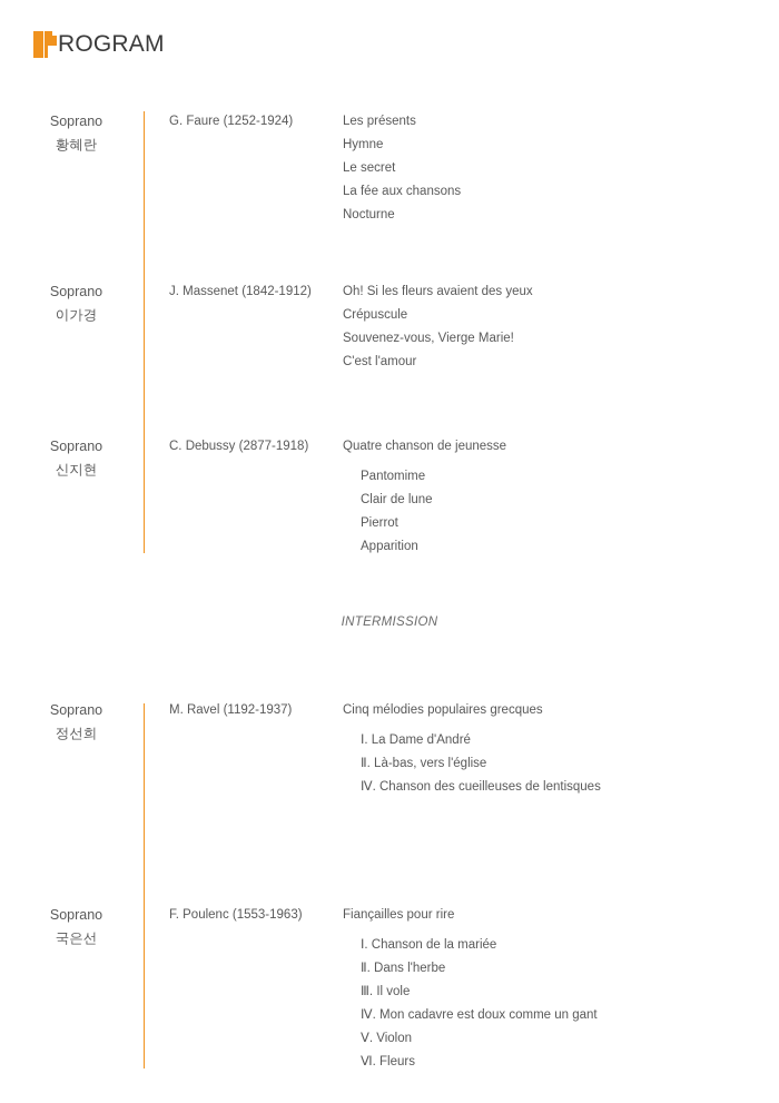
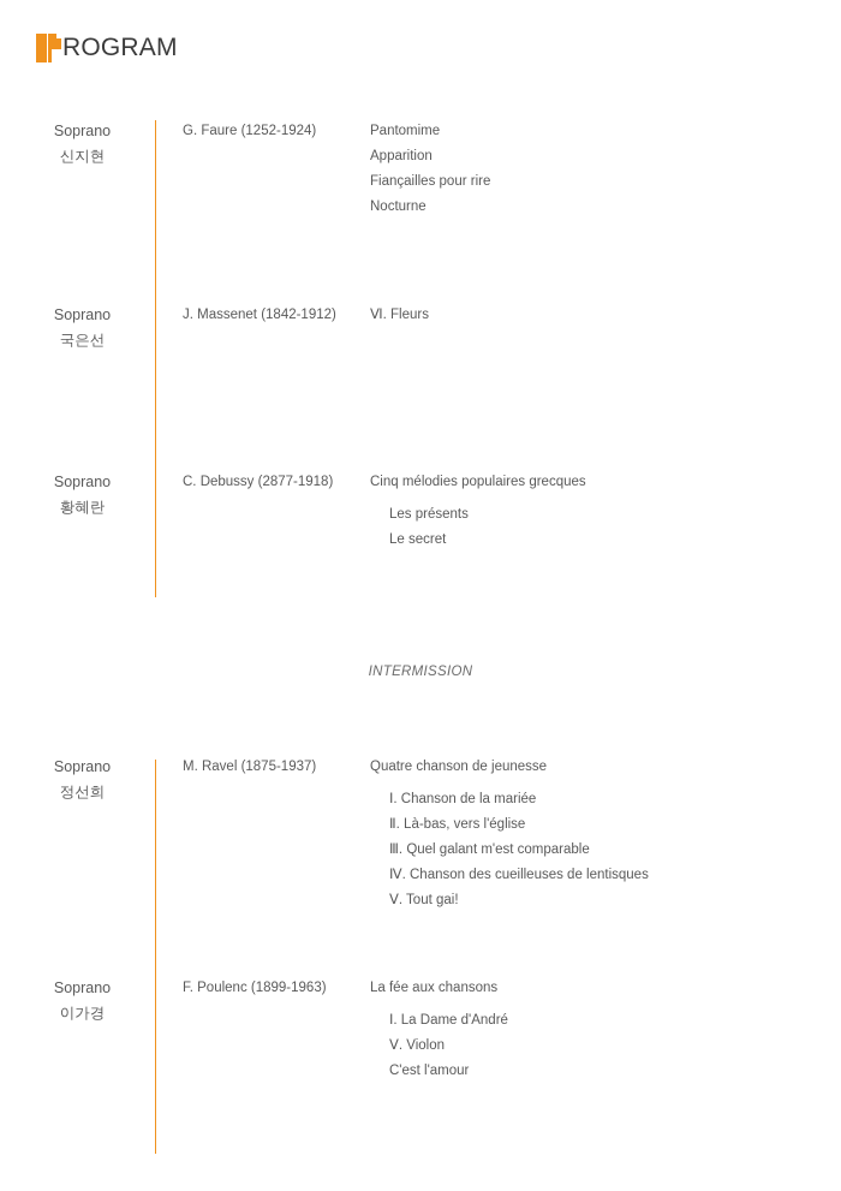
  ROGRAM
  Soprano
- 황혜란
+ 신지현
  G. Faure (1252-1924)
- Les présents
+ Pantomime
- Hymne
- Le secret
+ Apparition
- La fée aux chansons
+ Fiançailles pour rire
  Nocturne
  Soprano
- 이가경
+ 국은선
  J. Massenet (1842-1912)
- Oh! Si les fleurs avaient des yeux
- Crépuscule
- Souvenez-vous, Vierge Marie!
- C'est l'amour
+ Ⅵ. Fleurs
  Soprano
- 신지현
+ 황혜란
  C. Debussy (2877-1918)
- Quatre chanson de jeunesse
+ Cinq mélodies populaires grecques
- Pantomime
+ Les présents
- Clair de lune
- Pierrot
- Apparition
+ Le secret
  Soprano
  정선희
- M. Ravel (1192-1937)
+ M. Ravel (1875-1937)
- Cinq mélodies populaires grecques
+ Quatre chanson de jeunesse
- Ⅰ. La Dame d'André
+ Ⅰ. Chanson de la mariée
  Ⅱ. Là-bas, vers l'église
+ Ⅲ. Quel galant m'est comparable
  Ⅳ. Chanson des cueilleuses de lentisques
+ Ⅴ. Tout gai!
  Soprano
- 국은선
+ 이가경
- F. Poulenc (1553-1963)
+ F. Poulenc (1899-1963)
- Fiançailles pour rire
+ La fée aux chansons
- Ⅰ. Chanson de la mariée
+ Ⅰ. La Dame d'André
- Ⅱ. Dans l'herbe
- Ⅲ. Il vole
- Ⅳ. Mon cadavre est doux comme un gant
  Ⅴ. Violon
- Ⅵ. Fleurs
+ C'est l'amour
  INTERMISSION
